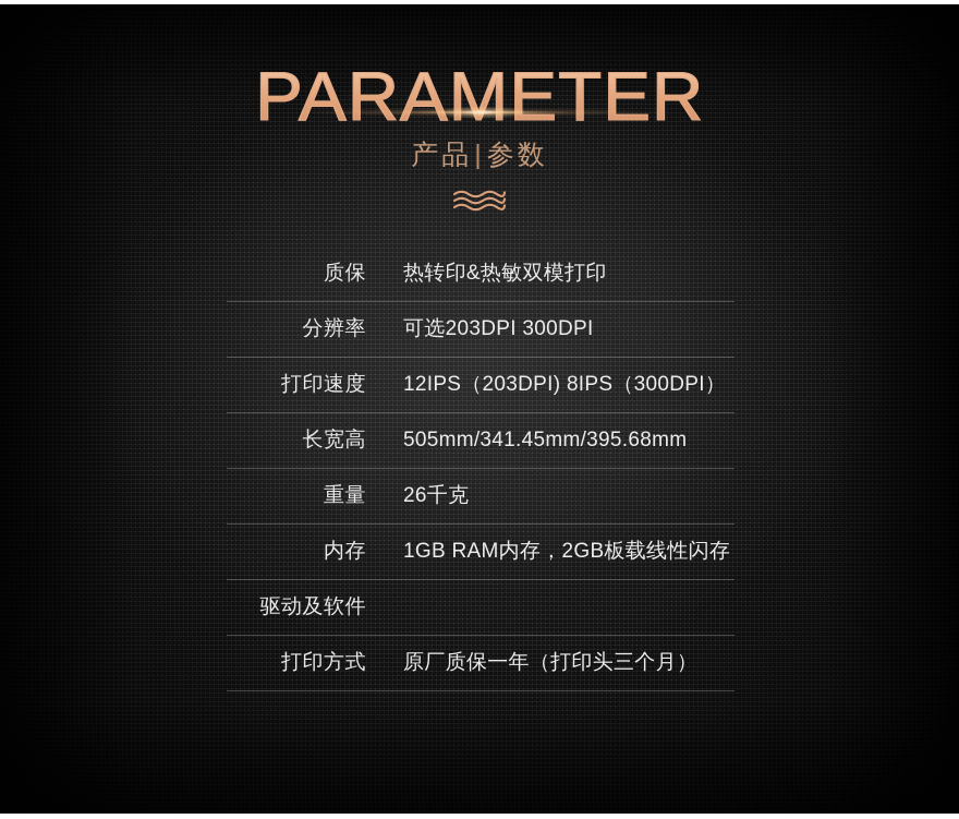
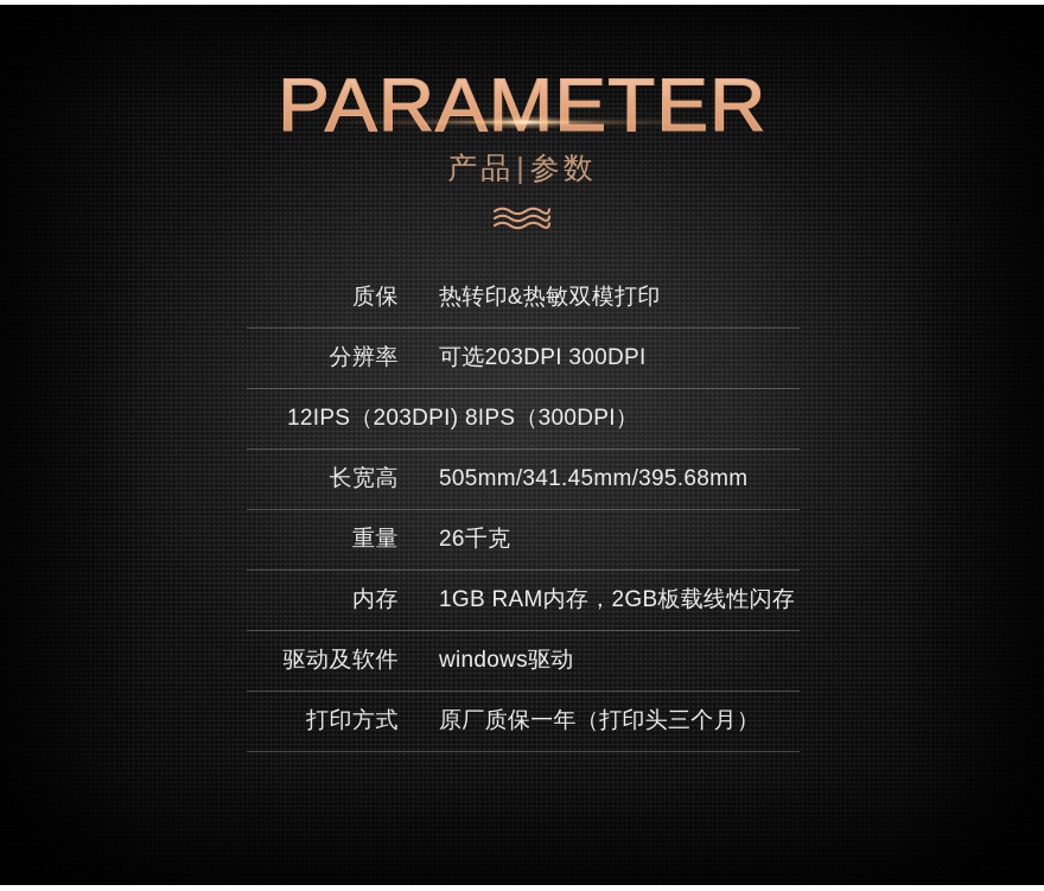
  PARAMETER
  产品|参数
  质保
  热转印&热敏双模打印
  分辨率
  可选203DPI 300DPI
- 打印速度
  12IPS（203DPI) 8IPS（300DPI）
  长宽高
  505mm/341.45mm/395.68mm
  重量
  26千克
  内存
  1GB RAM内存，2GB板载线性闪存
  驱动及软件
+ windows驱动
  打印方式
  原厂质保一年（打印头三个月）
